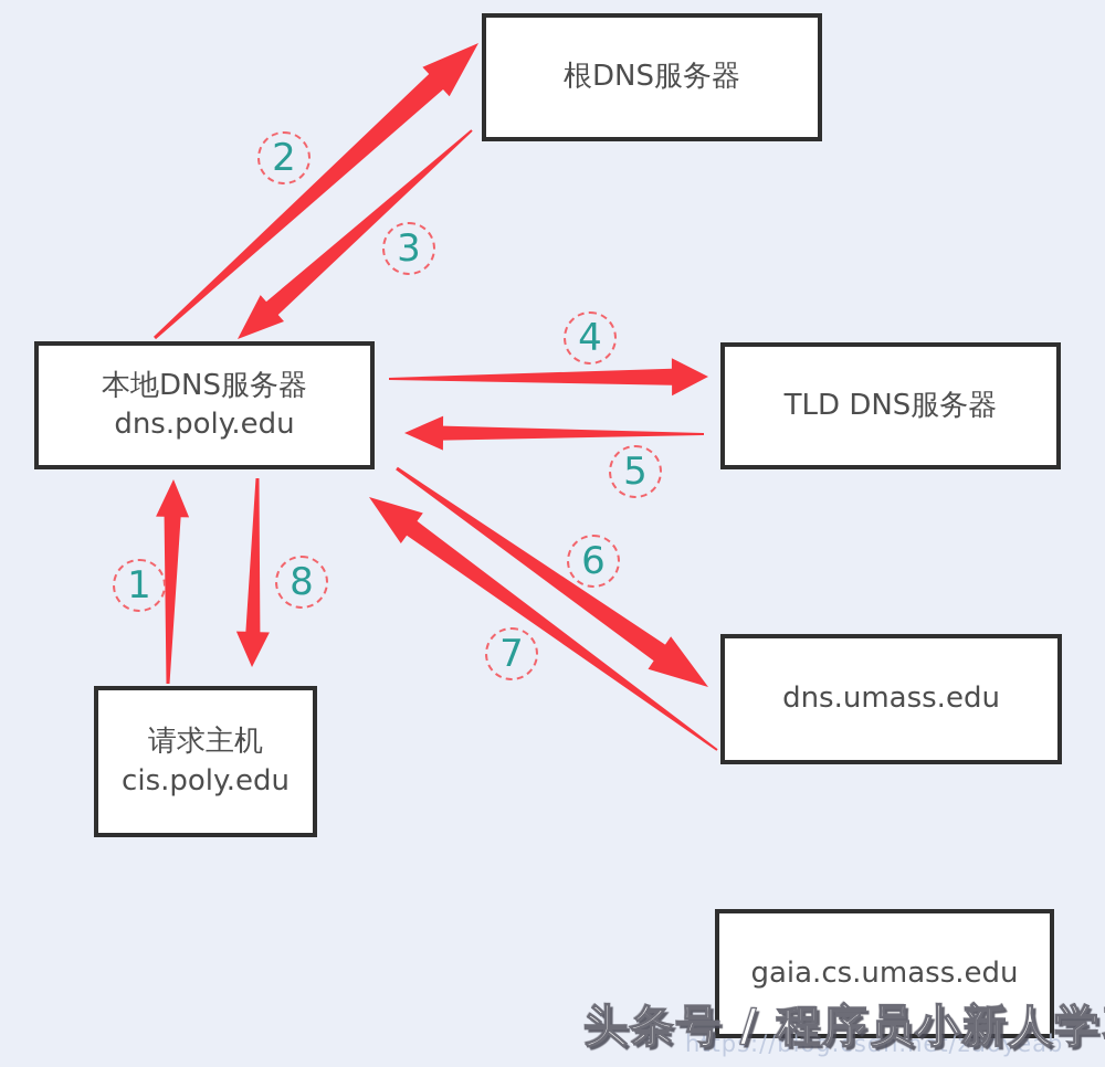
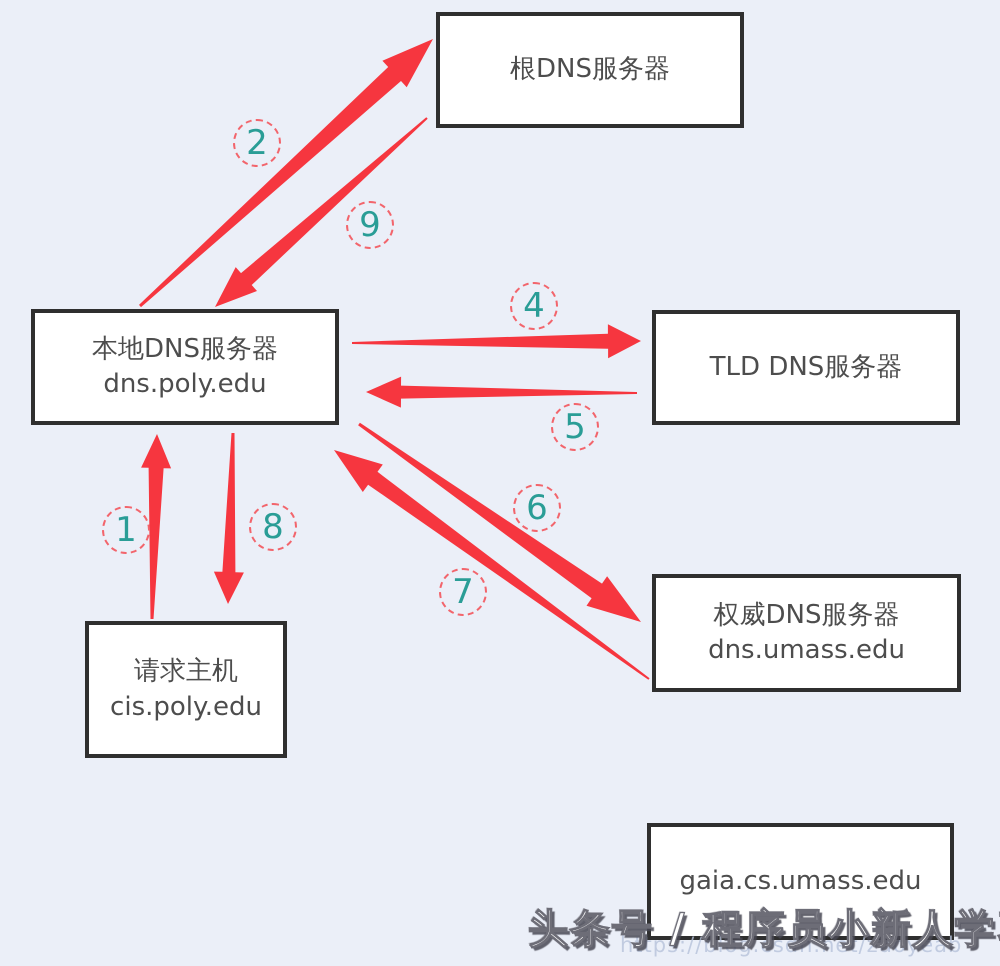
  根DNS服务器
  本地DNS服务器
  dns.poly.edu
  TLD DNS服务器
  请求主机
  cis.poly.edu
+ 权威DNS服务器
  dns.umass.edu
  gaia.cs.umass.edu
  1
  2
- 3
+ 9
  4
  5
  6
  7
  8
  https://blog.csdn.net/zuoyeab
  头条号 / 程序员小新人学
